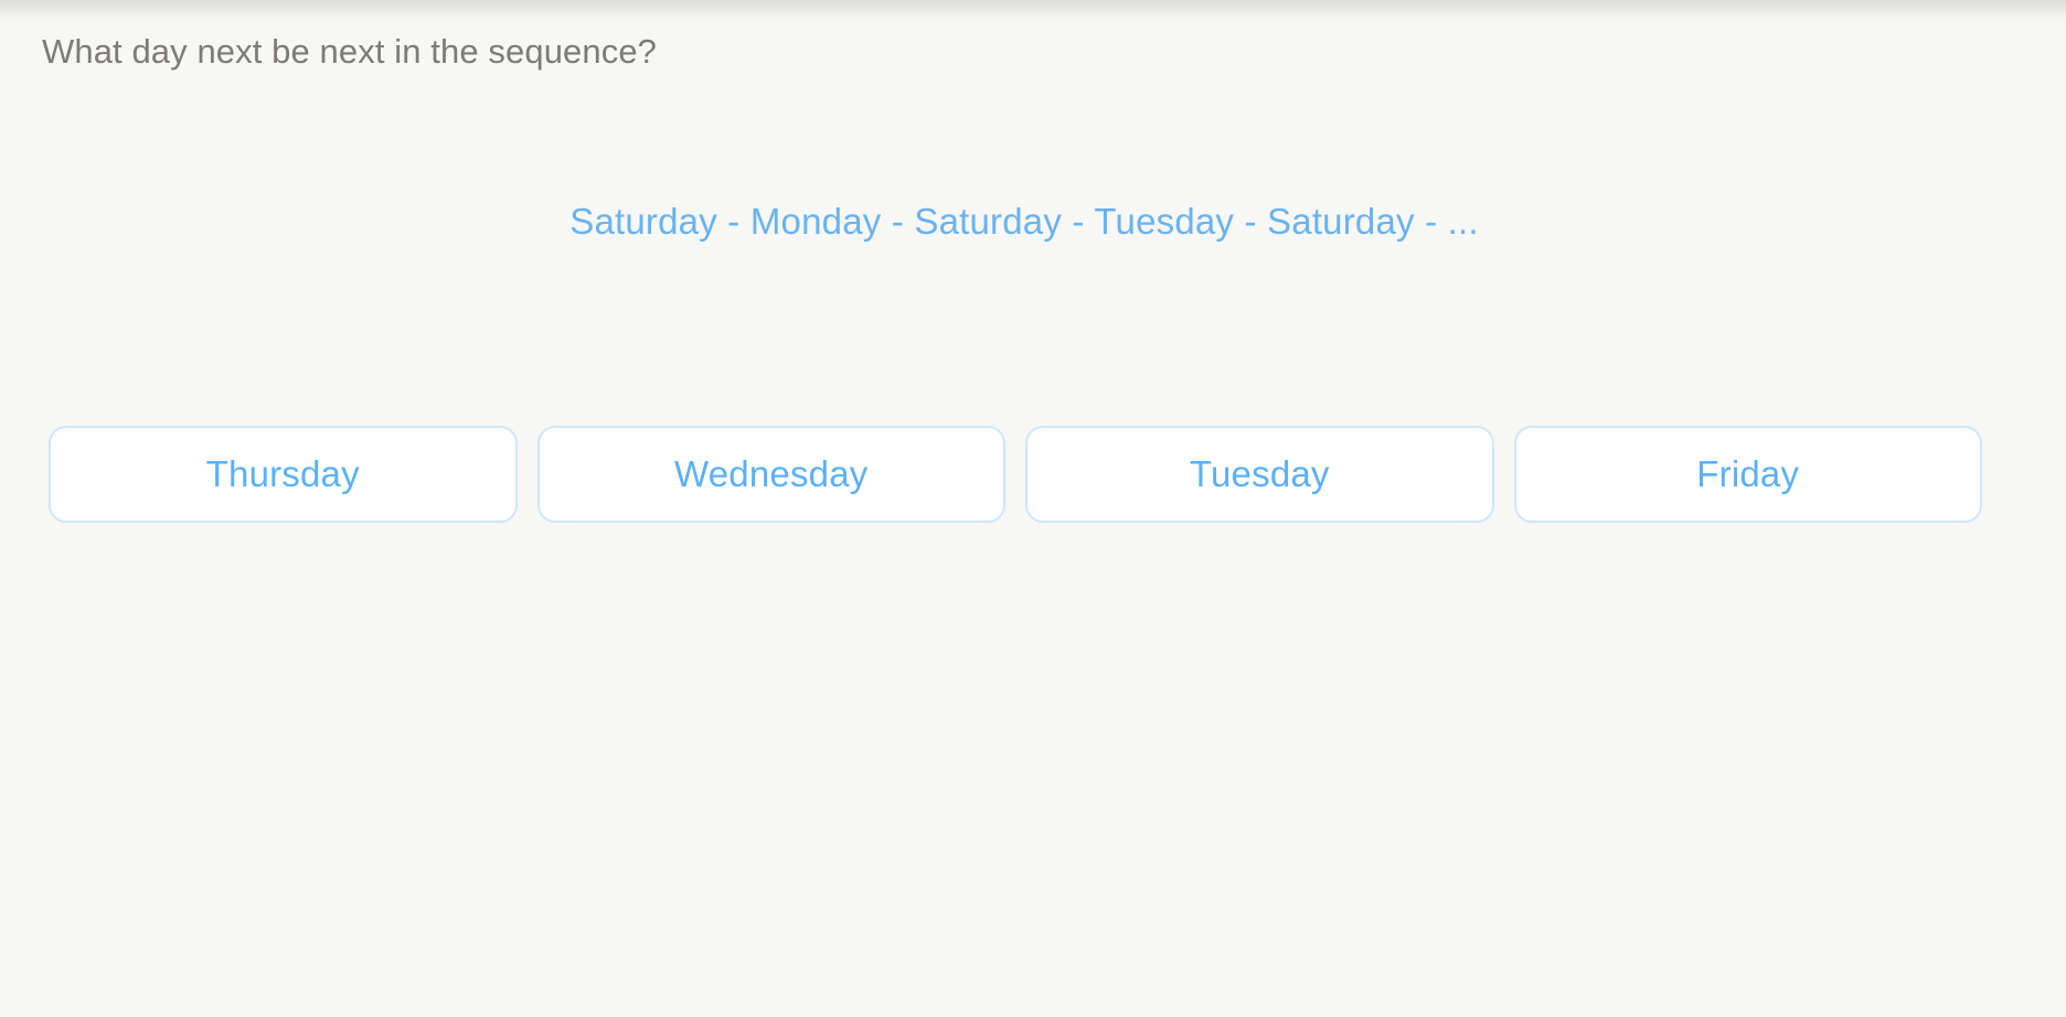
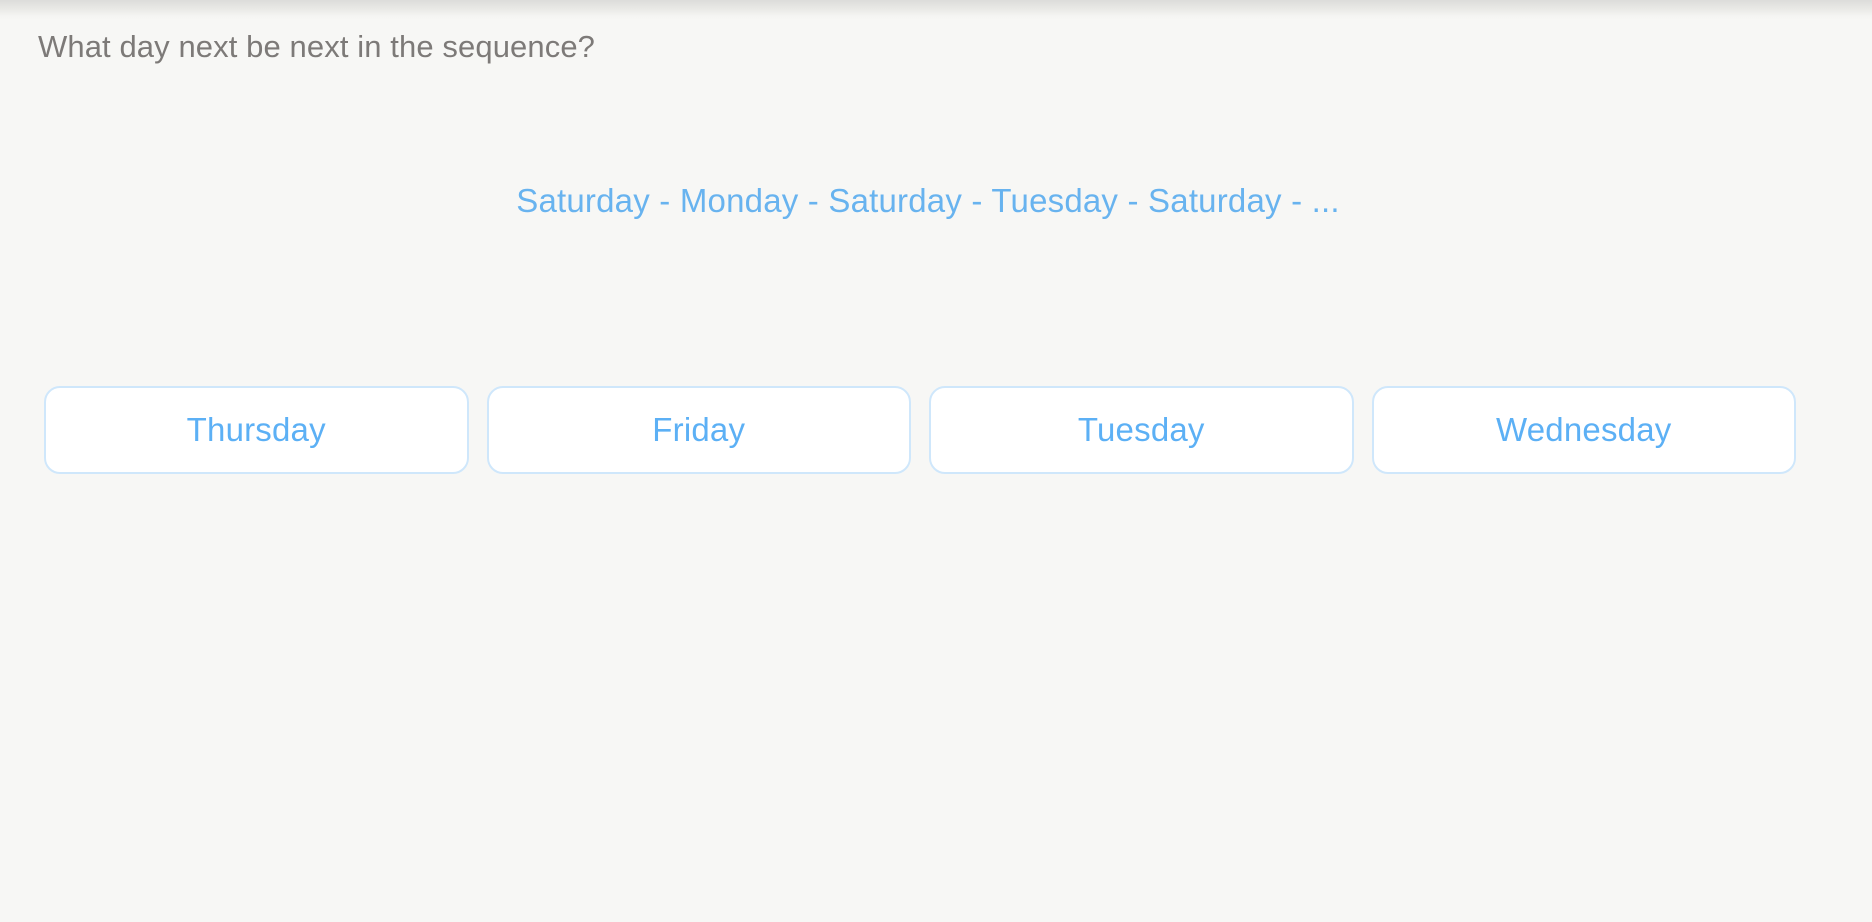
  What day next be next in the sequence?
  Saturday - Monday - Saturday - Tuesday - Saturday - ...
  Thursday
- Wednesday
+ Friday
  Tuesday
- Friday
+ Wednesday
